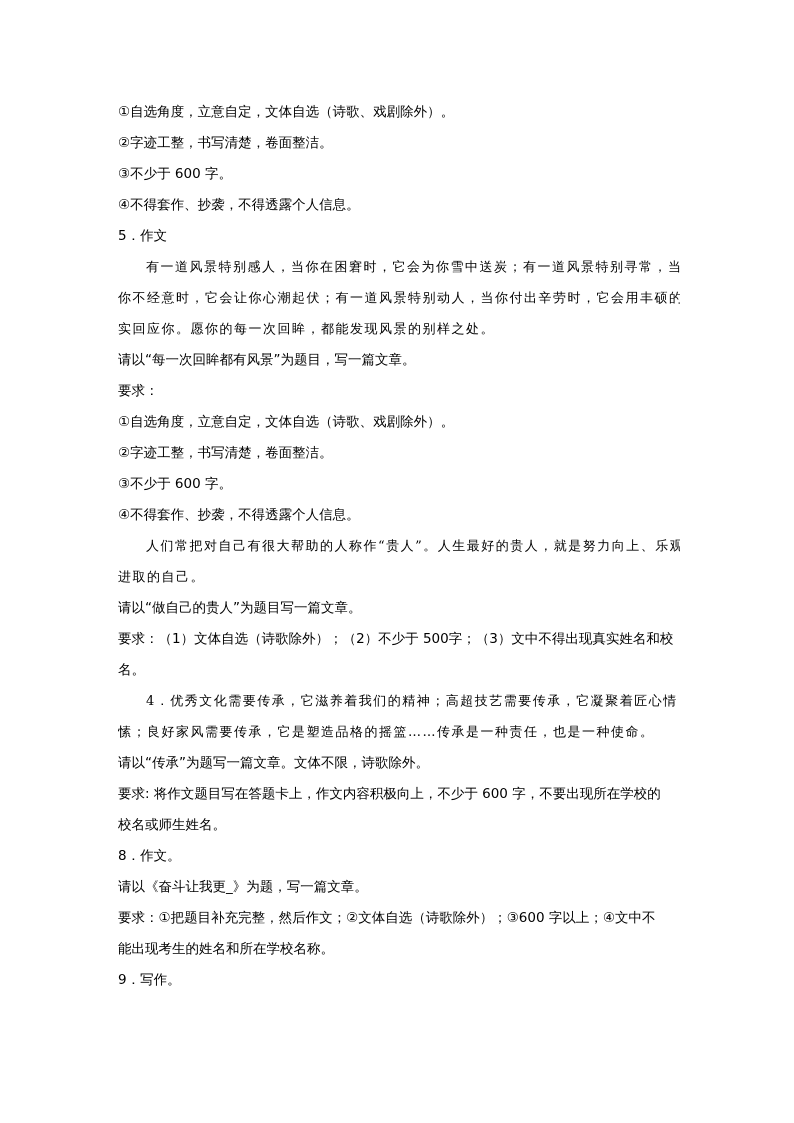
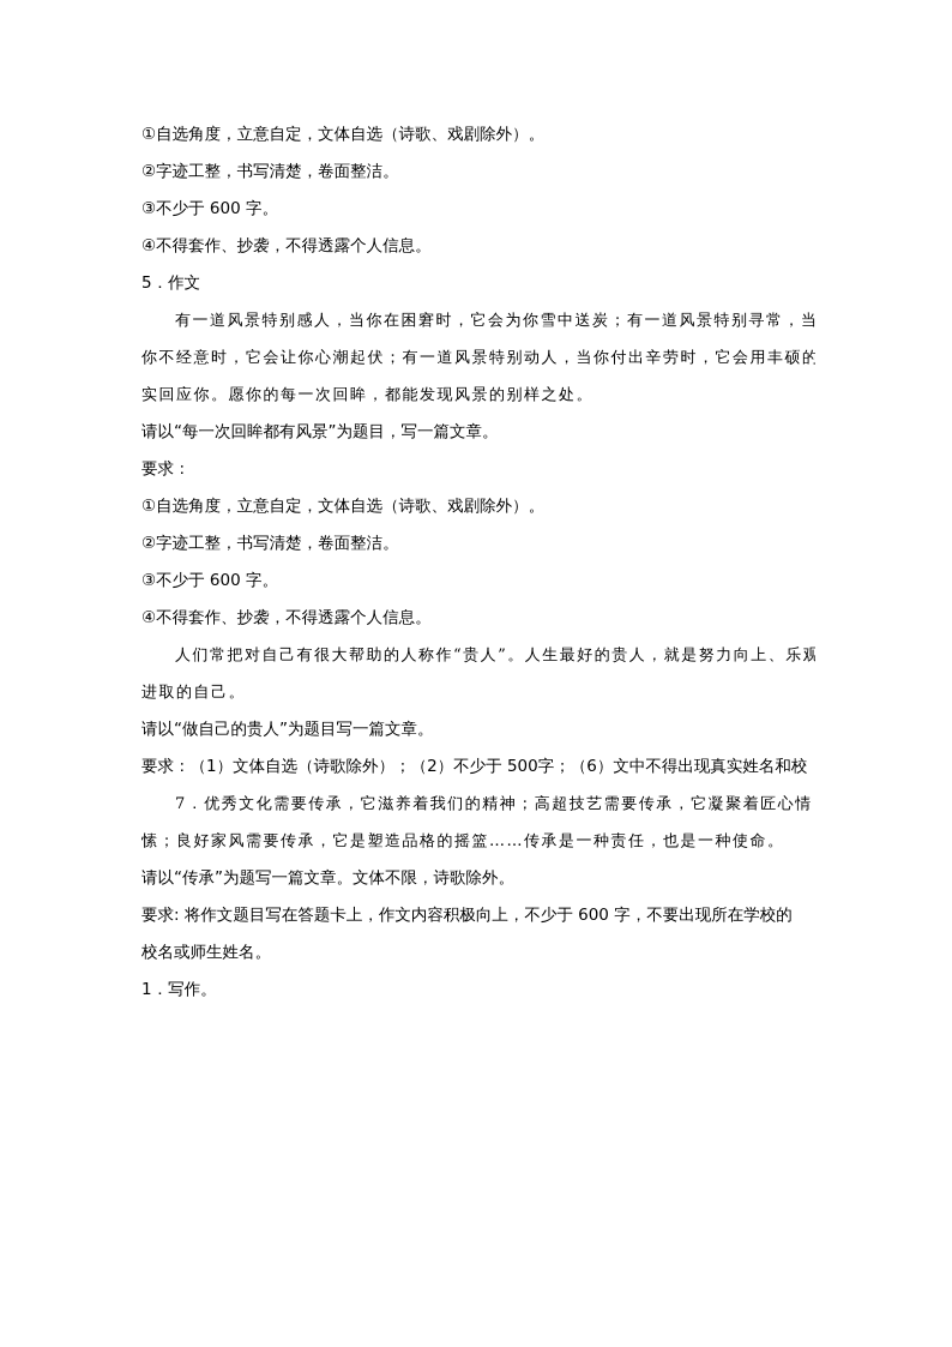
  ①自选角度，立意自定，文体自选（诗歌、戏剧除外）。
  ②字迹工整，书写清楚，卷面整洁。
  ③不少于 600 字。
  ④不得套作、抄袭，不得透露个人信息。
  5．作文
  有一道风景特别感人，当你在困窘时，它会为你雪中送炭；有一道风景特别寻常，当
  你不经意时，它会让你心潮起伏；有一道风景特别动人，当你付出辛劳时，它会用丰硕的
  实回应你。愿你的每一次回眸，都能发现风景的别样之处。
  请以“每一次回眸都有风景”为题目，写一篇文章。
  要求：
  ①自选角度，立意自定，文体自选（诗歌、戏剧除外）。
  ②字迹工整，书写清楚，卷面整洁。
  ③不少于 600 字。
  ④不得套作、抄袭，不得透露个人信息。
  人们常把对自己有很大帮助的人称作“贵人”。人生最好的贵人，就是努力向上、乐观
  进取的自己。
  请以“做自己的贵人”为题目写一篇文章。
- 要求：（1）文体自选（诗歌除外）；（2）不少于 500字；（3）文中不得出现真实姓名和校
+ 要求：（1）文体自选（诗歌除外）；（2）不少于 500字；（6）文中不得出现真实姓名和校
- 名。
- 4．优秀文化需要传承，它滋养着我们的精神；高超技艺需要传承，它凝聚着匠心情
+ 7．优秀文化需要传承，它滋养着我们的精神；高超技艺需要传承，它凝聚着匠心情
  愫；良好家风需要传承，它是塑造品格的摇篮……传承是一种责任，也是一种使命。
  请以“传承”为题写一篇文章。文体不限，诗歌除外。
  要求: 将作文题目写在答题卡上，作文内容积极向上，不少于 600 字，不要出现所在学校的
  校名或师生姓名。
- 8．作文。
- 请以《奋斗让我更_》为题，写一篇文章。
- 要求：①把题目补充完整，然后作文；②文体自选（诗歌除外）；③600 字以上；④文中不
- 能出现考生的姓名和所在学校名称。
- 9．写作。
+ 1．写作。
